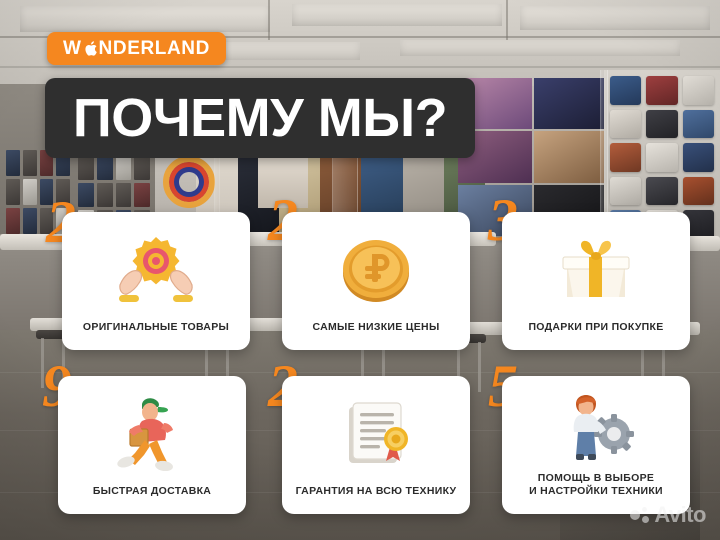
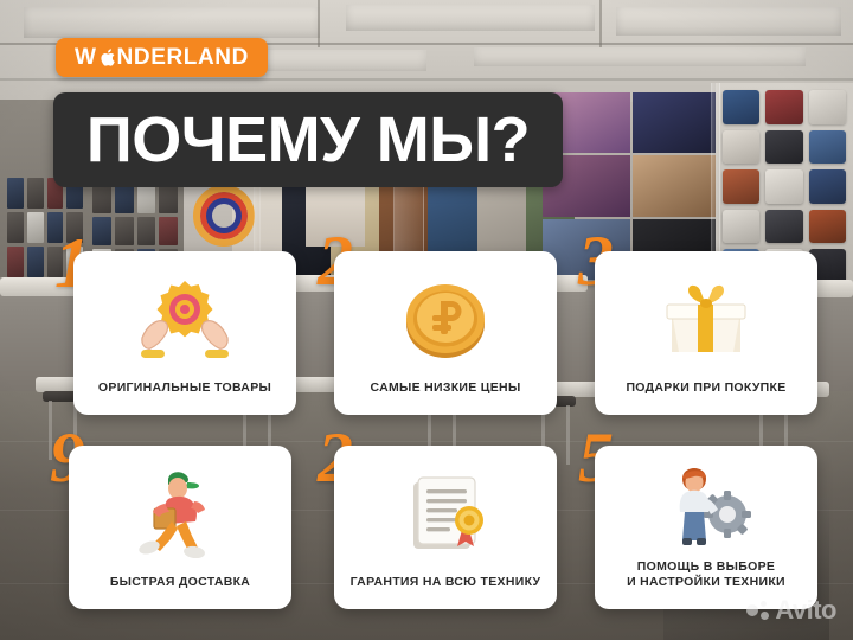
  W
  NDERLAND
  ПОЧЕМУ МЫ?
- 2
+ 1
  9
  ОРИГИНАЛЬНЫЕ ТОВАРЫ
  САМЫЕ НИЗКИЕ ЦЕНЫ
  ПОДАРКИ ПРИ ПОКУПКЕ
  БЫСТРАЯ ДОСТАВКА
  ГАРАНТИЯ НА ВСЮ ТЕХНИКУ
  ПОМОЩЬ В ВЫБОРЕ
  И НАСТРОЙКИ ТЕХНИКИ
  Avito
